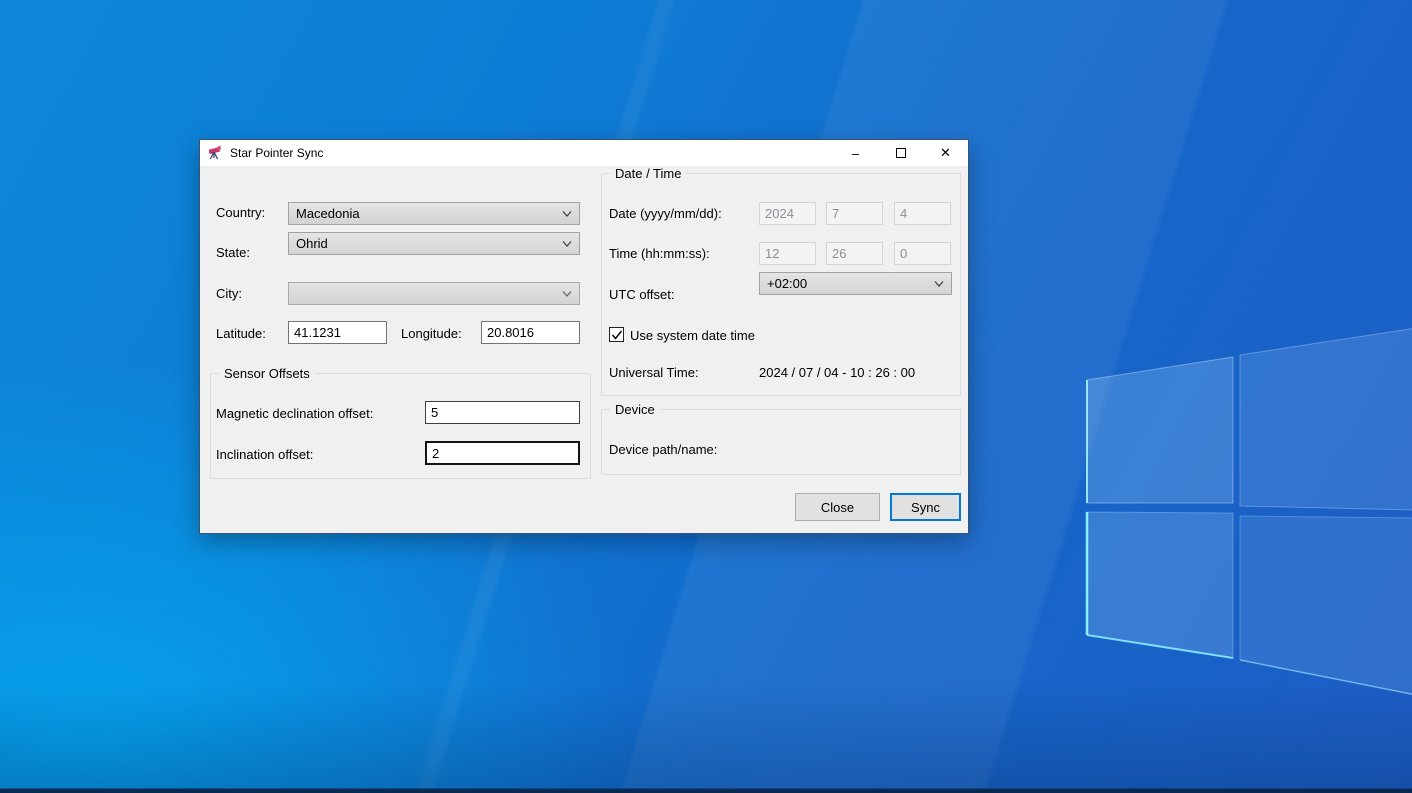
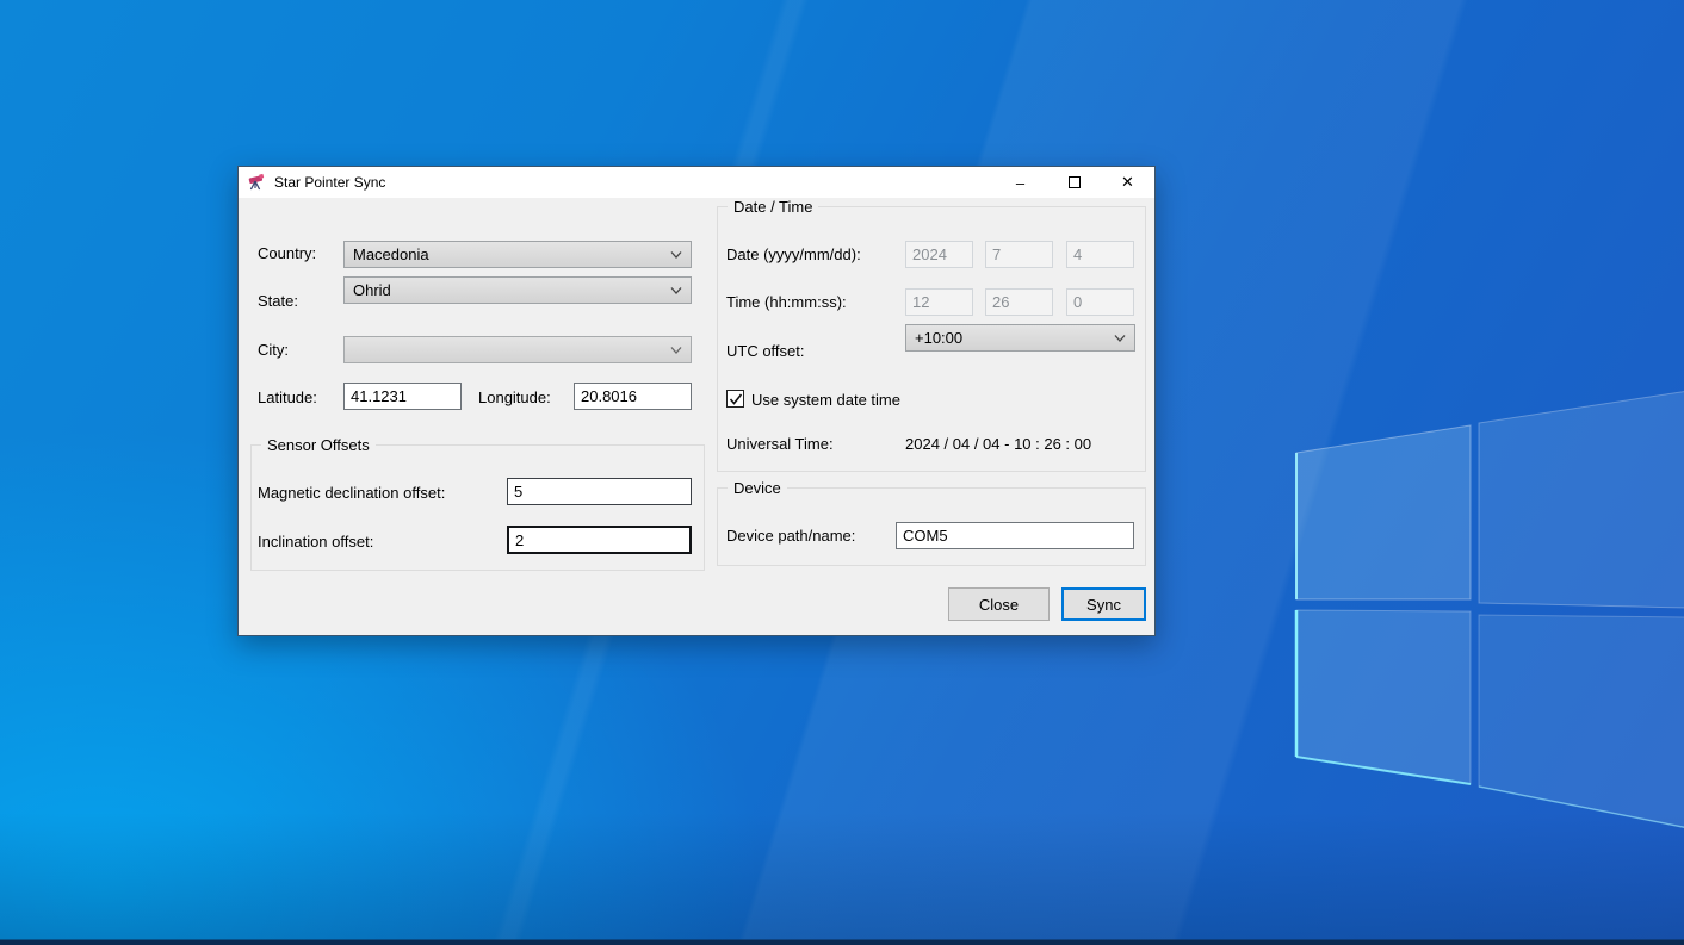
  Star Pointer Sync
  –
  ✕
  Country:
  Macedonia
  State:
  Ohrid
  City:
  Latitude:
  41.1231
  Longitude:
  20.8016
  Sensor Offsets
  Magnetic declination offset:
  5
  Inclination offset:
  2
  Date / Time
  Date (yyyy/mm/dd):
  2024
  7
  4
  Time (hh:mm:ss):
  12
  26
  0
  UTC offset:
- +02:00
+ +10:00
  Use system date time
  Universal Time:
- 2024 / 07 / 04 - 10 : 26 : 00
+ 2024 / 04 / 04 - 10 : 26 : 00
  Device
  Device path/name:
+ COM5
  Close
  Sync
